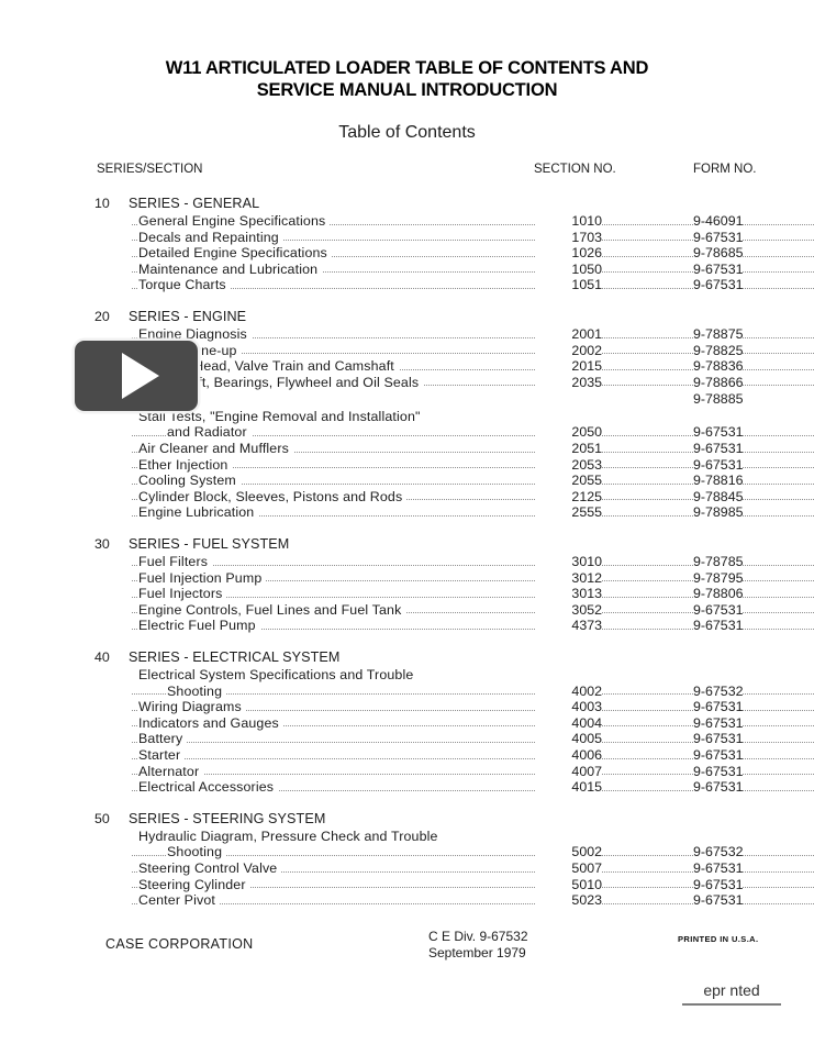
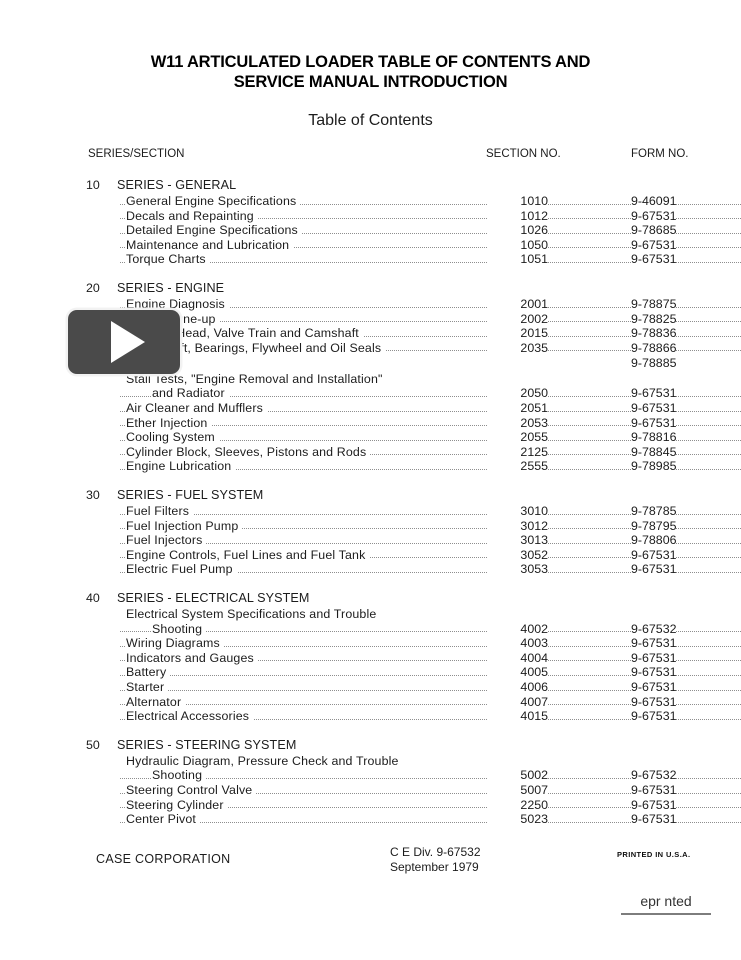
  W11 ARTICULATED LOADER TABLE OF CONTENTS AND
  SERVICE MANUAL INTRODUCTION
  Table of Contents
  SERIES/SECTION
  SECTION NO.
  FORM NO.
  10
  SERIES - GENERAL
  General Engine Specifications
  1010
  9-46091
  Decals and Repainting
- 1703
+ 1012
  9-67531
  Detailed Engine Specifications
  1026
  9-78685
  Maintenance and Lubrication
  1050
  9-67531
  Torque Charts
  1051
  9-67531
  20
  SERIES - ENGINE
  Engine Diagnosis
  2001
  9-78875
  2002
  9-78825
  Head, Valve Train and Camshaft
  2015
  9-78836
  ft, Bearings, Flywheel and Oil Seals
  2035
  9-78866
  9-78885
  Stall Tests, "Engine Removal and Installation"
  and Radiator
  2050
  9-67531
  Air Cleaner and Mufflers
  2051
  9-67531
  Ether Injection
  2053
  9-67531
  Cooling System
  2055
  9-78816
  Cylinder Block, Sleeves, Pistons and Rods
  2125
  9-78845
  Engine Lubrication
  2555
  9-78985
  30
  SERIES - FUEL SYSTEM
  Fuel Filters
  3010
  9-78785
  Fuel Injection Pump
  3012
  9-78795
  Fuel Injectors
  3013
  9-78806
  Engine Controls, Fuel Lines and Fuel Tank
  3052
  9-67531
  Electric Fuel Pump
- 4373
+ 3053
  9-67531
  40
  SERIES - ELECTRICAL SYSTEM
  Electrical System Specifications and Trouble
  Shooting
  4002
  9-67532
  Wiring Diagrams
  4003
  9-67531
  Indicators and Gauges
  4004
  9-67531
  Battery
  4005
  9-67531
  Starter
  4006
  9-67531
  Alternator
  4007
  9-67531
  Electrical Accessories
  4015
  9-67531
  50
  SERIES - STEERING SYSTEM
  Hydraulic Diagram, Pressure Check and Trouble
  Shooting
  5002
  9-67532
  Steering Control Valve
  5007
  9-67531
  Steering Cylinder
- 5010
+ 2250
  9-67531
  Center Pivot
  5023
  9-67531
  CASE CORPORATION
  C E Div. 9-67532
  September 1979
  PRINTED IN U.S.A.
  epr nted
